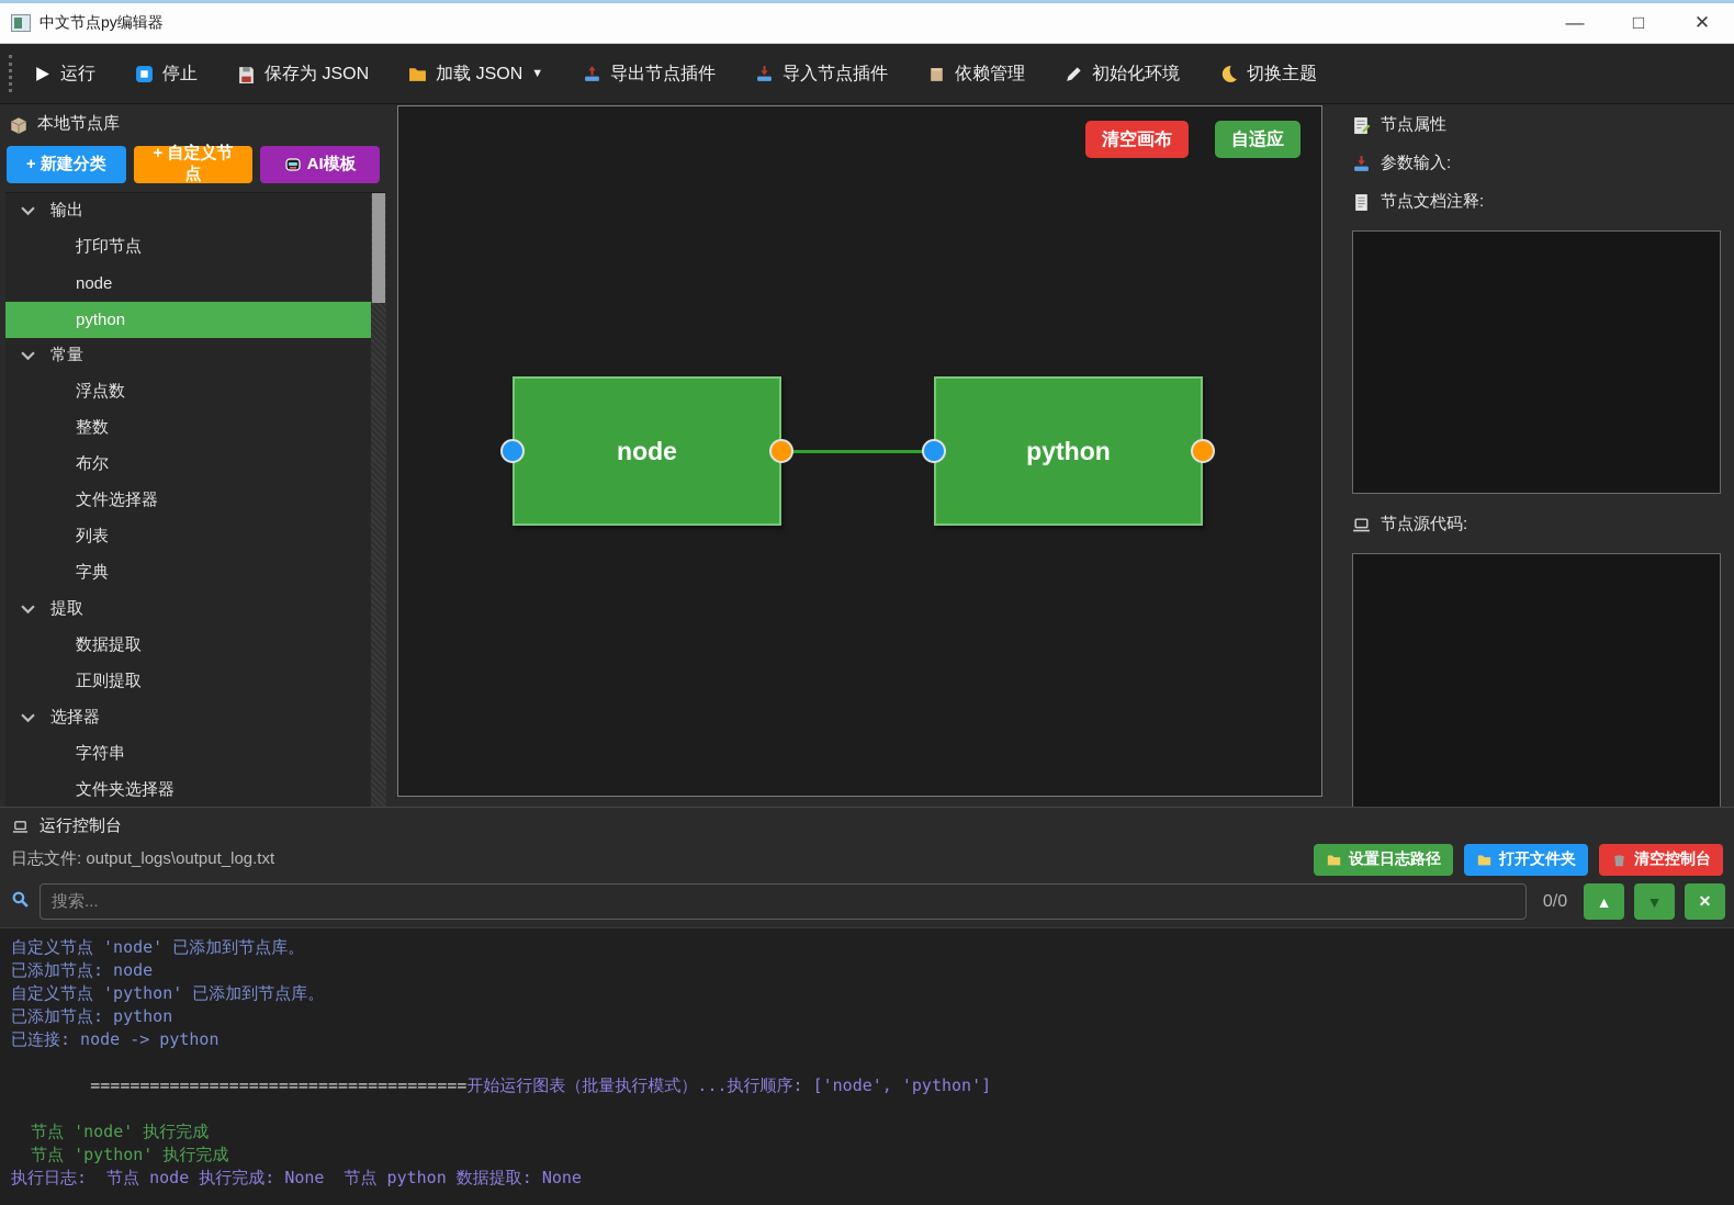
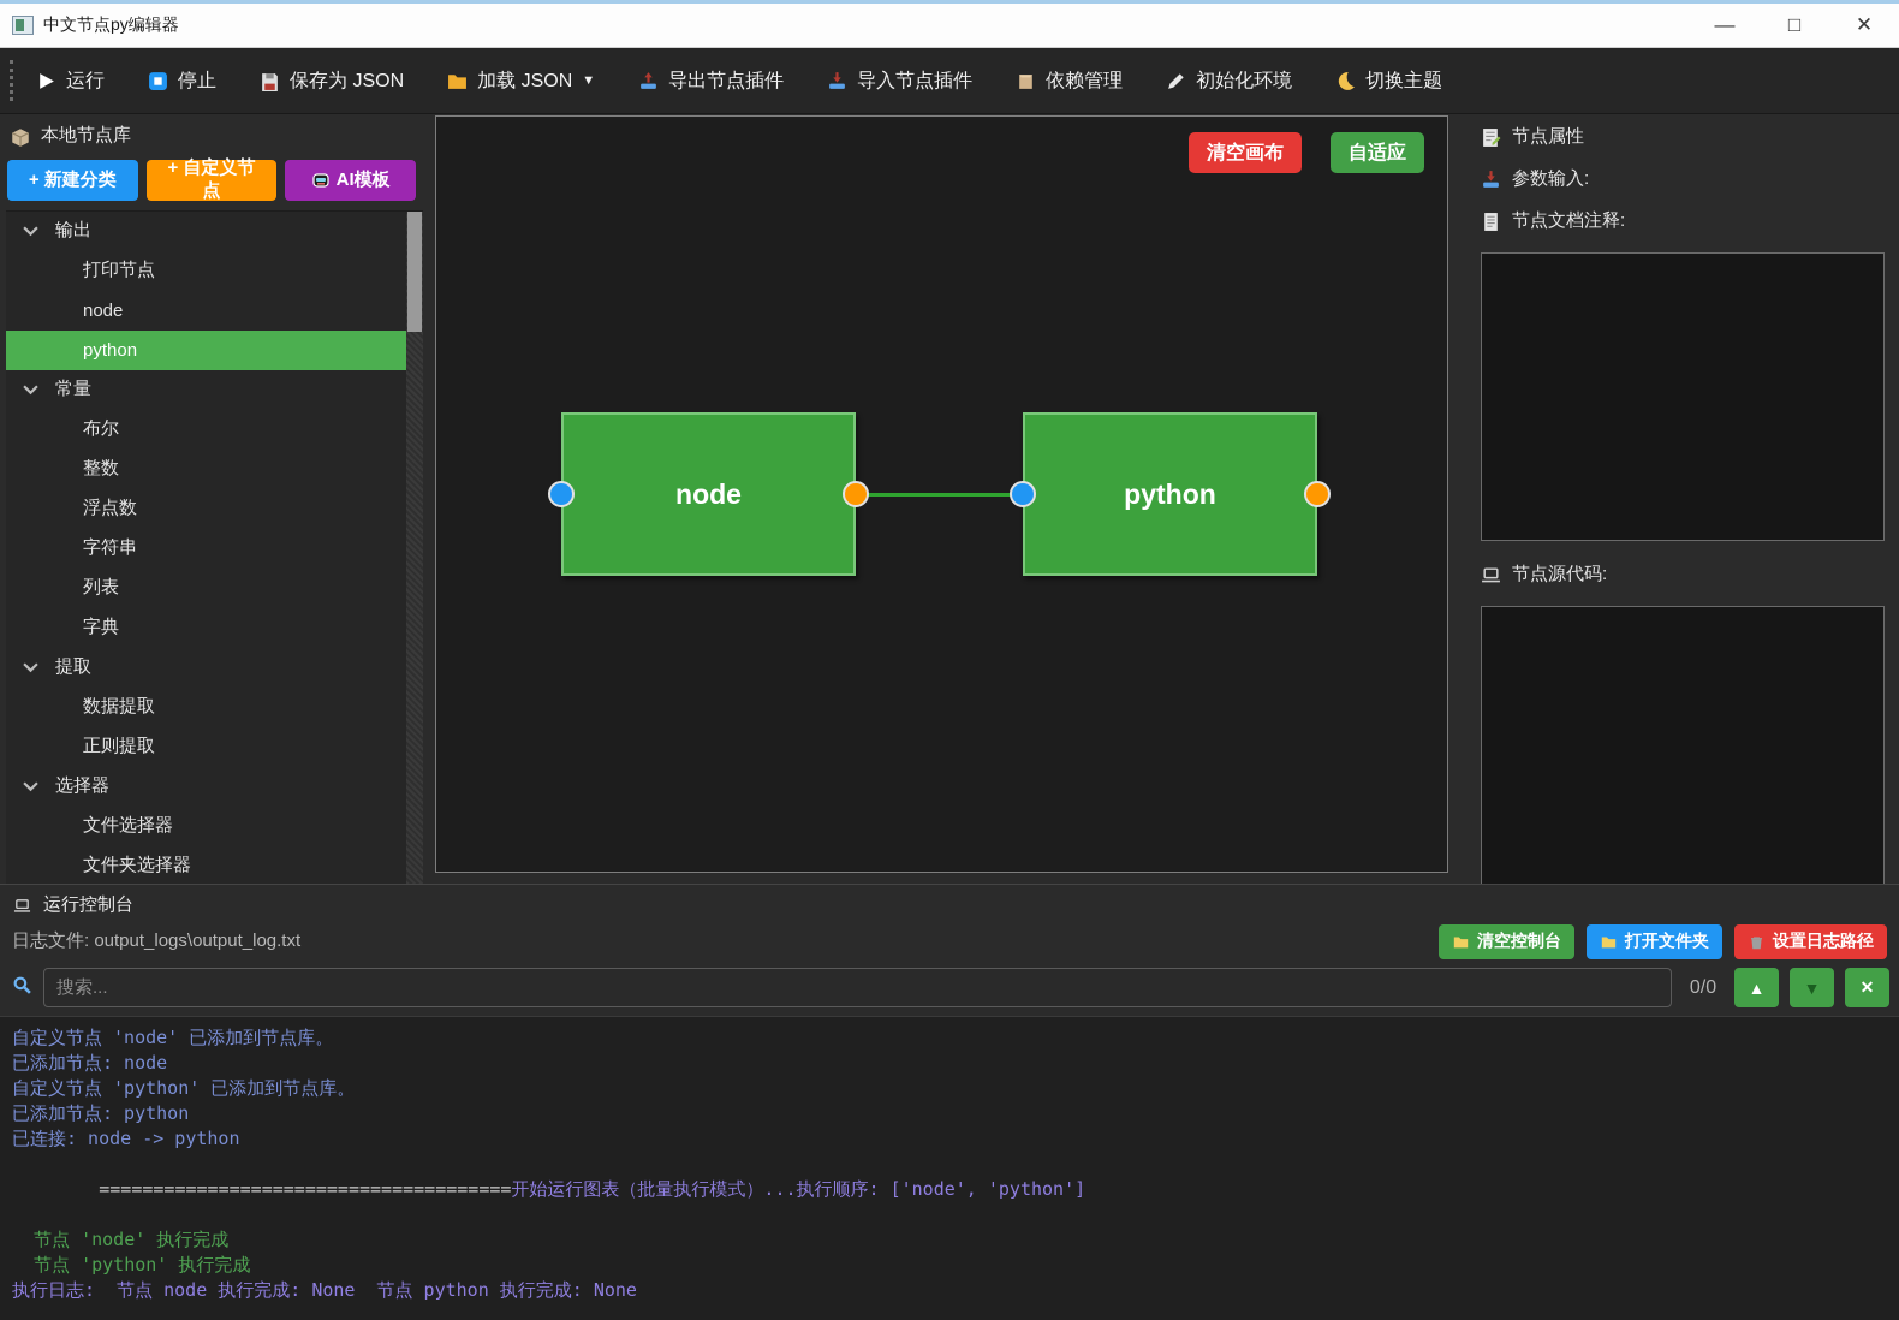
  中文节点py编辑器
  —
  □
  ✕
  运行
  停止
  保存为 JSON
  加载 JSON
  ▼
  导出节点插件
  导入节点插件
  依赖管理
  初始化环境
  切换主题
  本地节点库
  + 新建分类
  + 自定义节点
  AI模板
  输出
  打印节点
  node
  python
  常量
- 浮点数
+ 布尔
  整数
- 布尔
+ 浮点数
- 文件选择器
+ 字符串
  列表
  字典
  提取
  数据提取
  正则提取
  选择器
- 字符串
+ 文件选择器
  文件夹选择器
  清空画布
  自适应
  node
  python
  节点属性
  参数输入:
  节点文档注释:
  节点源代码:
  运行控制台
  日志文件: output_logs\output_log.txt
- 设置日志路径
+ 清空控制台
  打开文件夹
- 清空控制台
+ 设置日志路径
  搜索...
  0/0
  ▲
  ▼
  ✕
  自定义节点 'node' 已添加到节点库。
  已添加节点: node
  自定义节点 'python' 已添加到节点库。
  已添加节点: python
  已连接: node -> python
  ======================================开始运行图表（批量执行模式）...执行顺序: ['node', 'python']
  节点 'node' 执行完成
  节点 'python' 执行完成
- 执行日志: 节点 node 执行完成: None 节点 python 数据提取: None
+ 执行日志: 节点 node 执行完成: None 节点 python 执行完成: None
